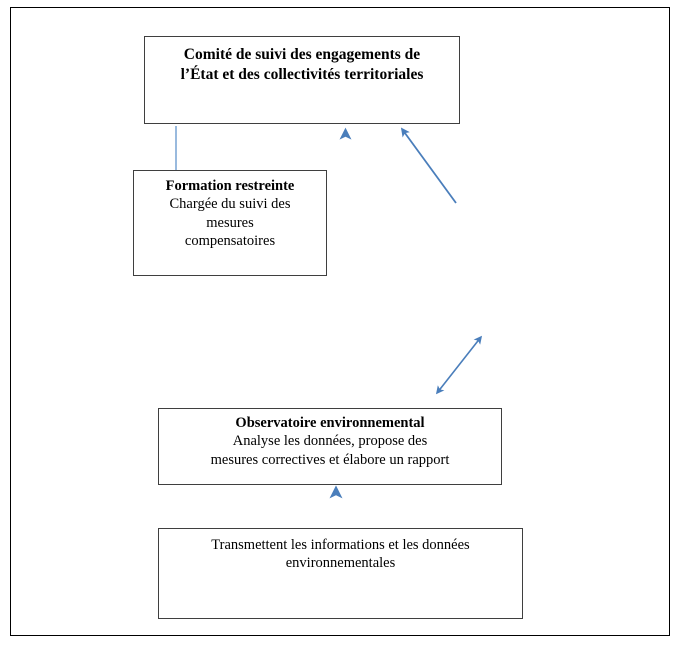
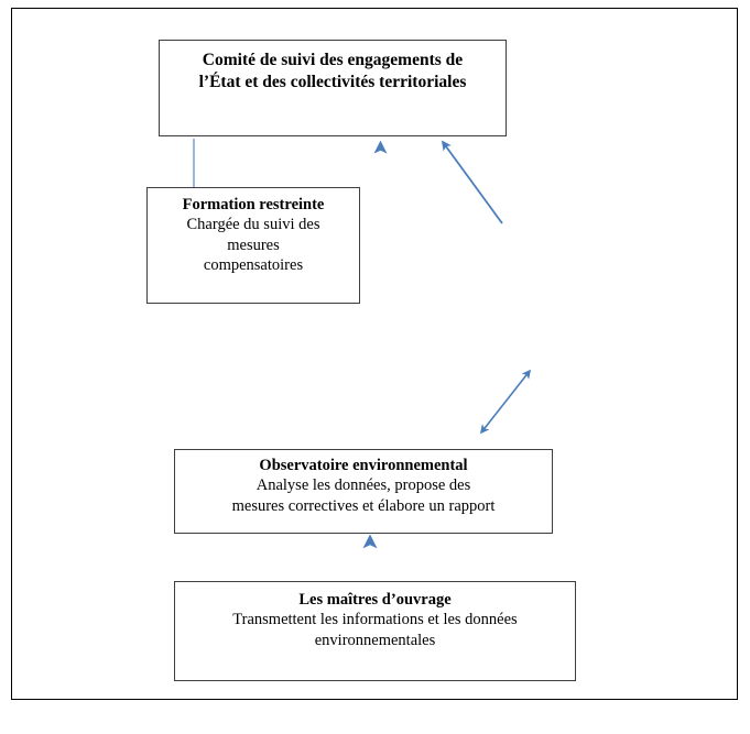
  Comité de suivi des engagements de
  l’État et des collectivités territoriales
  Formation restreinte
  Chargée du suivi des
  mesures
  compensatoires
  Observatoire environnemental
  Analyse les données, propose des
  mesures correctives et élabore un rapport
+ Les maîtres d’ouvrage
  Transmettent les informations et les données
  environnementales
